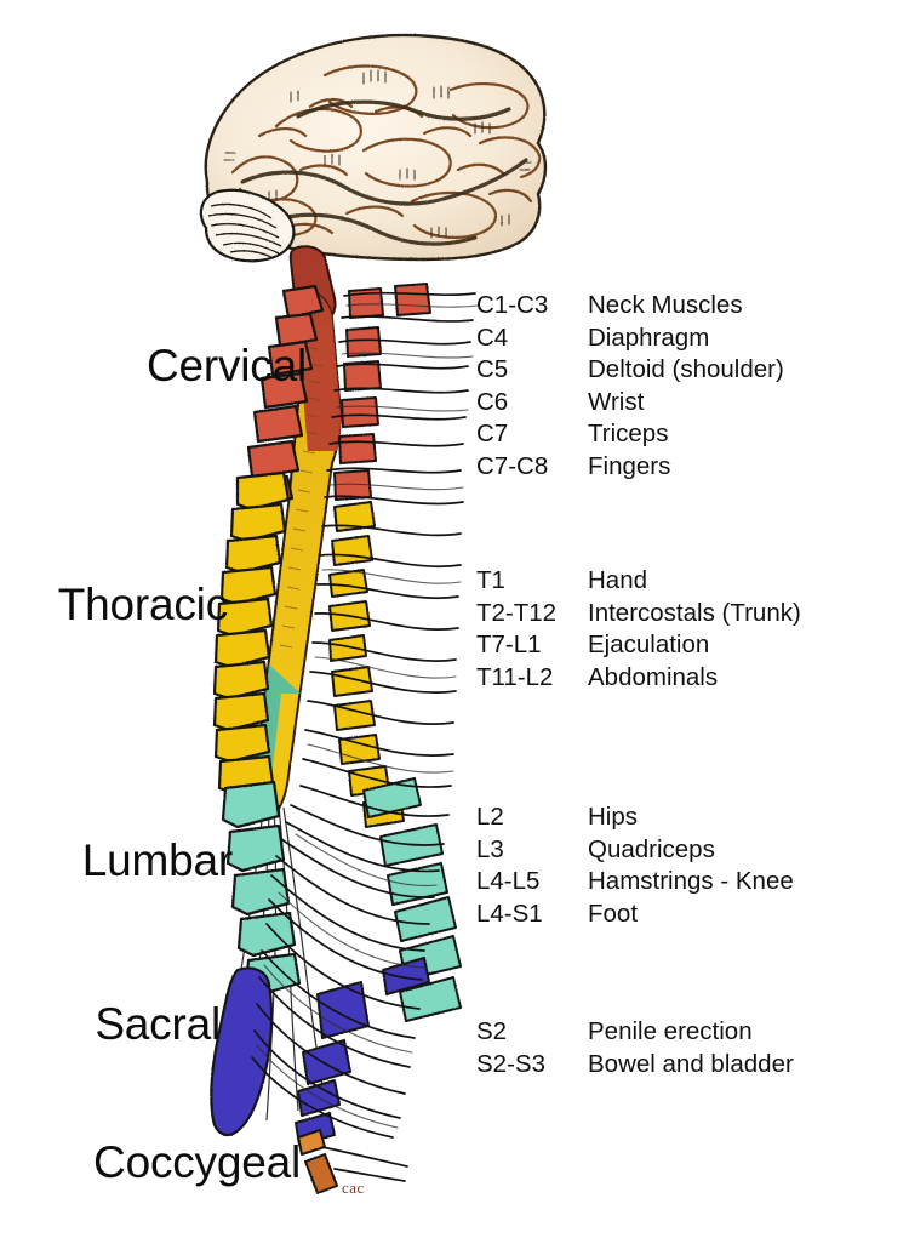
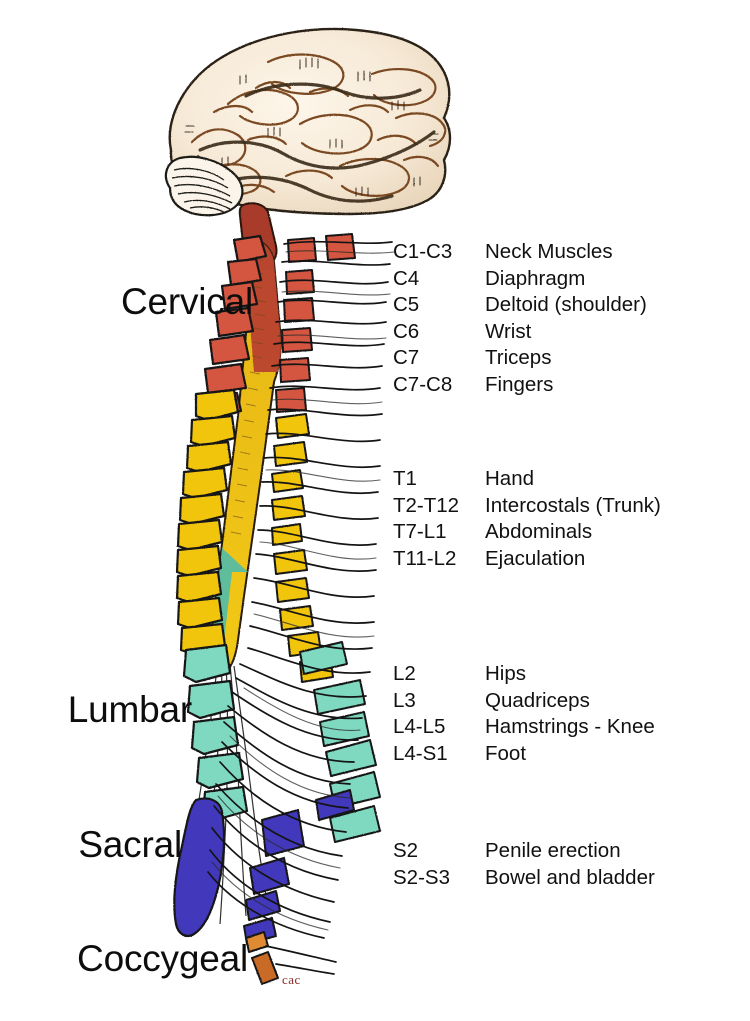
  Cervical
- Thoracic
  Lumbar
  Sacral
  Coccygeal
  C1-C3
  Neck Muscles
  C4
  Diaphragm
  C5
  Deltoid (shoulder)
  C6
  Wrist
  C7
  Triceps
  C7-C8
  Fingers
  T1
  Hand
  T2-T12
  Intercostals (Trunk)
  T7-L1
- Ejaculation
+ Abdominals
  T11-L2
- Abdominals
+ Ejaculation
  L2
  Hips
  L3
  Quadriceps
  L4-L5
  Hamstrings - Knee
  L4-S1
  Foot
  S2
  Penile erection
  S2-S3
  Bowel and bladder
  cac
